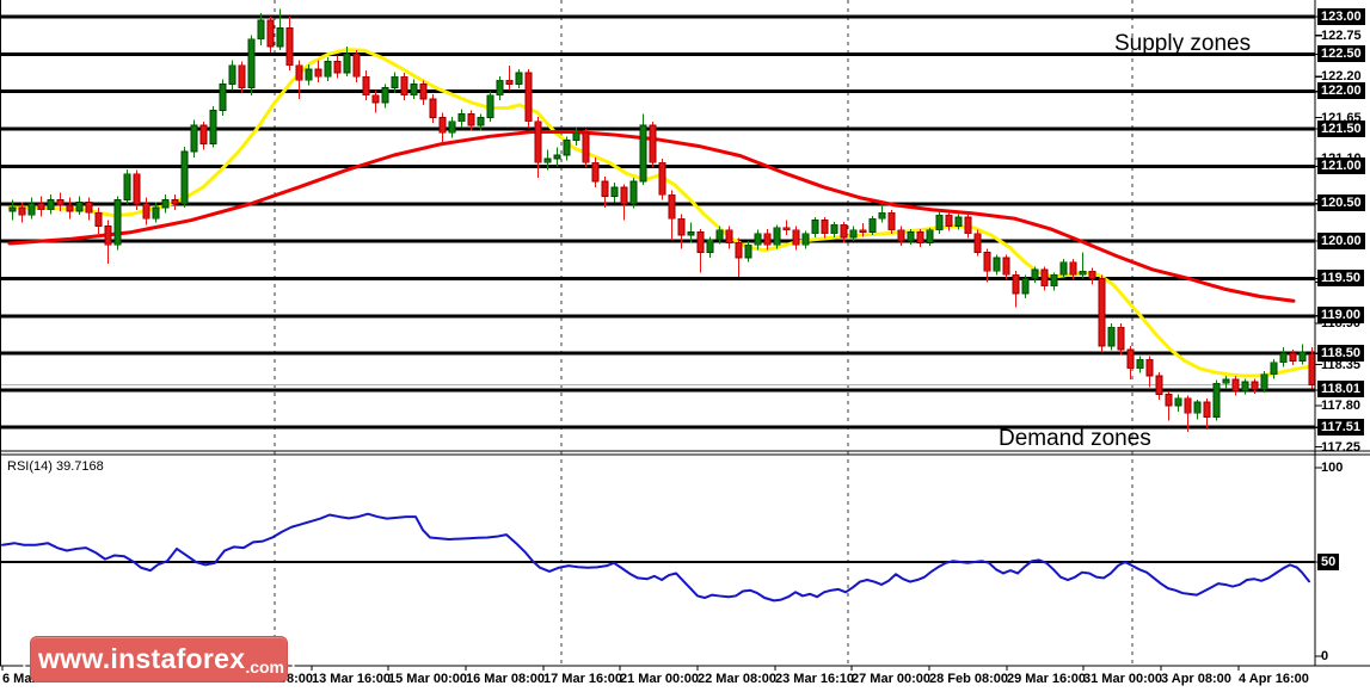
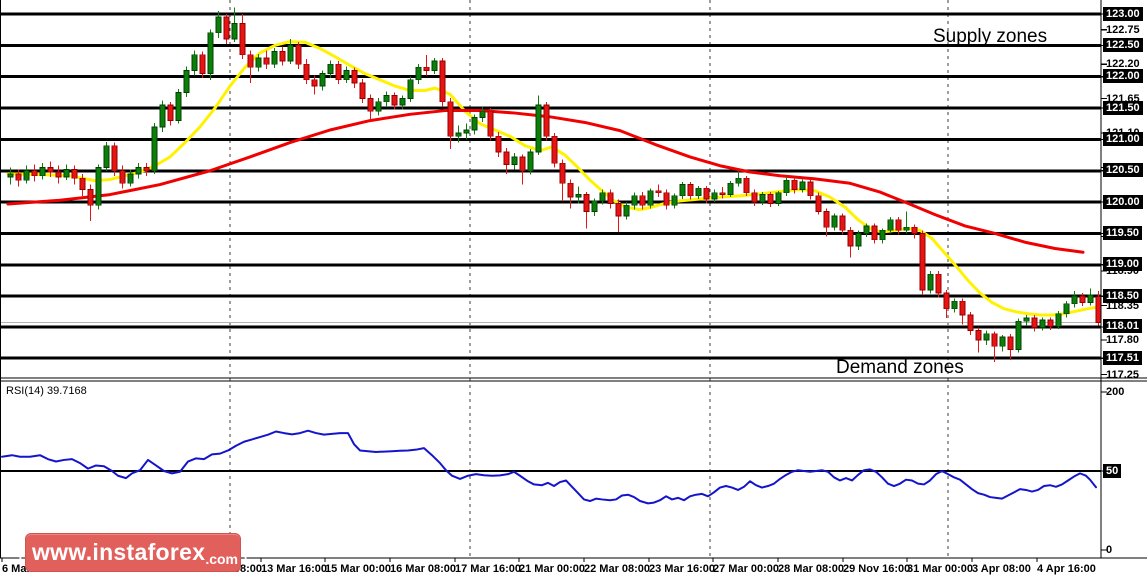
  RSI(14) 39.7168
  Supply zones
  Demand zones
  122.75
  122.20
  121.65
  118.35
  117.80
  117.25
  123.00
  122.50
  122.00
  121.50
  121.00
  120.50
  120.00
  119.50
  119.00
  118.50
  118.01
  117.51
- 100
+ 200
  50
  0
  13 Mar 16:00
  15 Mar 00:00
  16 Mar 08:00
  17 Mar 16:00
  21 Mar 00:00
  22 Mar 08:00
- 23 Mar 16:10
+ 23 Mar 16:00
  27 Mar 00:00
- 28 Feb 08:00
+ 28 Mar 08:00
- 29 Mar 16:00
+ 29 Nov 16:00
  31 Mar 00:00
  3 Apr 08:00
  4 Apr 16:00
  [
  www.instaforex
  .com
  ]
